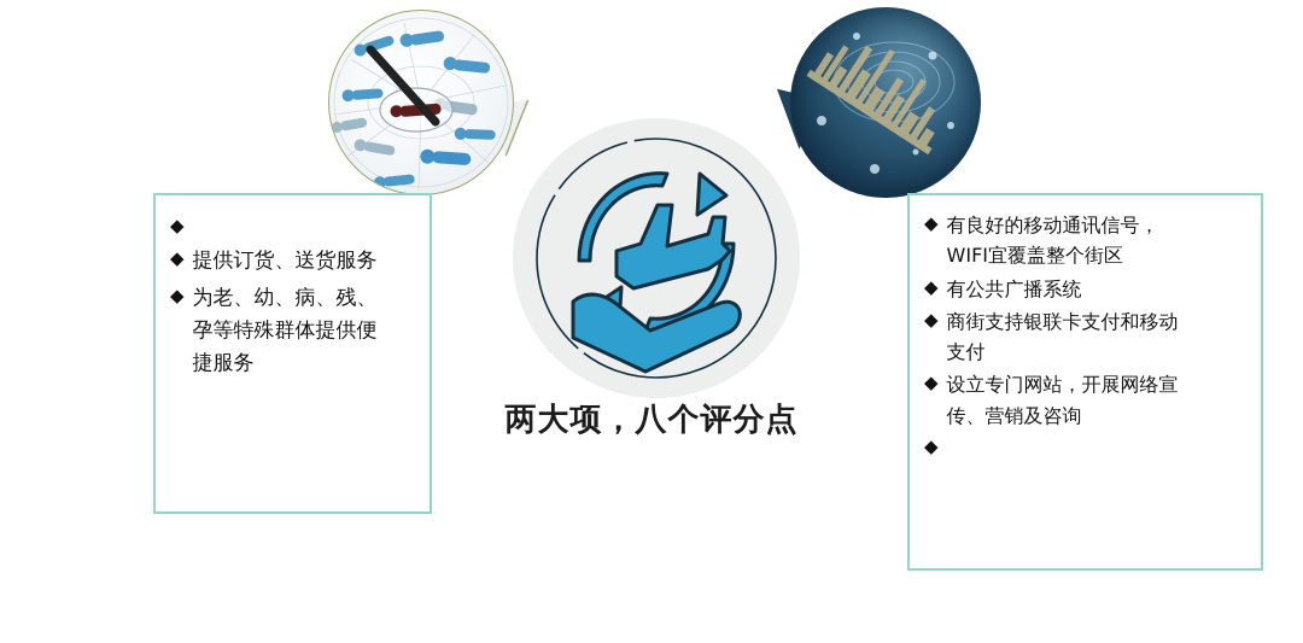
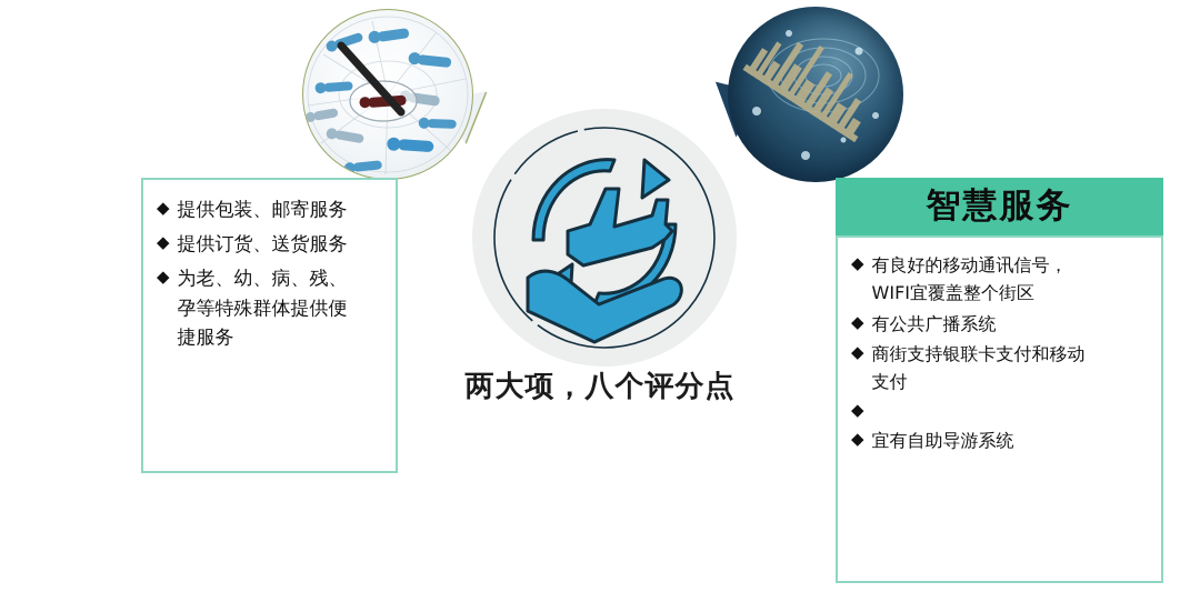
  两大项，八个评分点
  ◆
+ 提供包装、邮寄服务
  ◆
  提供订货、送货服务
  ◆
  为老、幼、病、残、
  孕等特殊群体提供便
  捷服务
+ 智慧服务
  ◆
  有良好的移动通讯信号，
  WIFI宜覆盖整个街区
  ◆
  有公共广播系统
  ◆
  商街支持银联卡支付和移动
  支付
  ◆
- 设立专门网站，开展网络宣
- 传、营销及咨询
  ◆
+ 宜有自助导游系统
